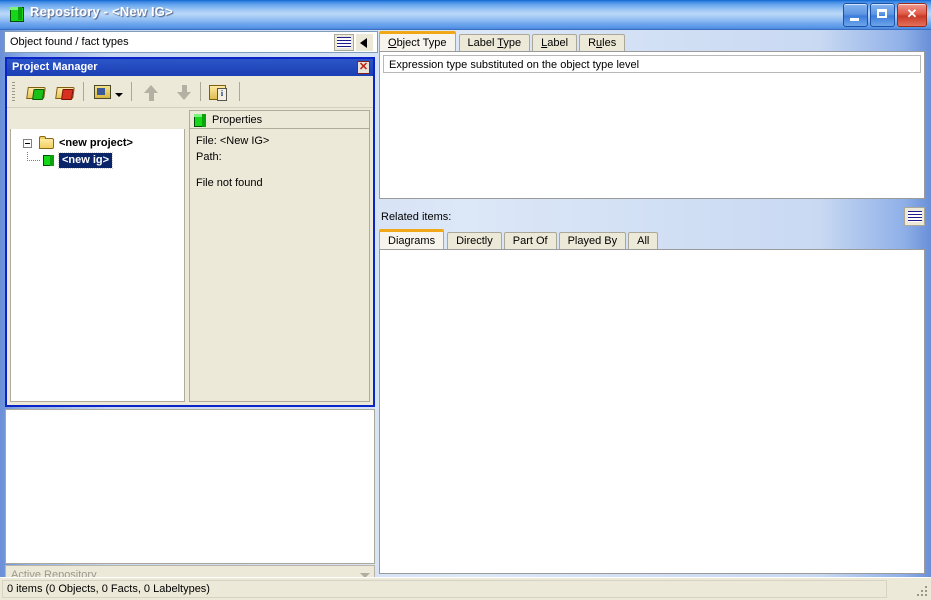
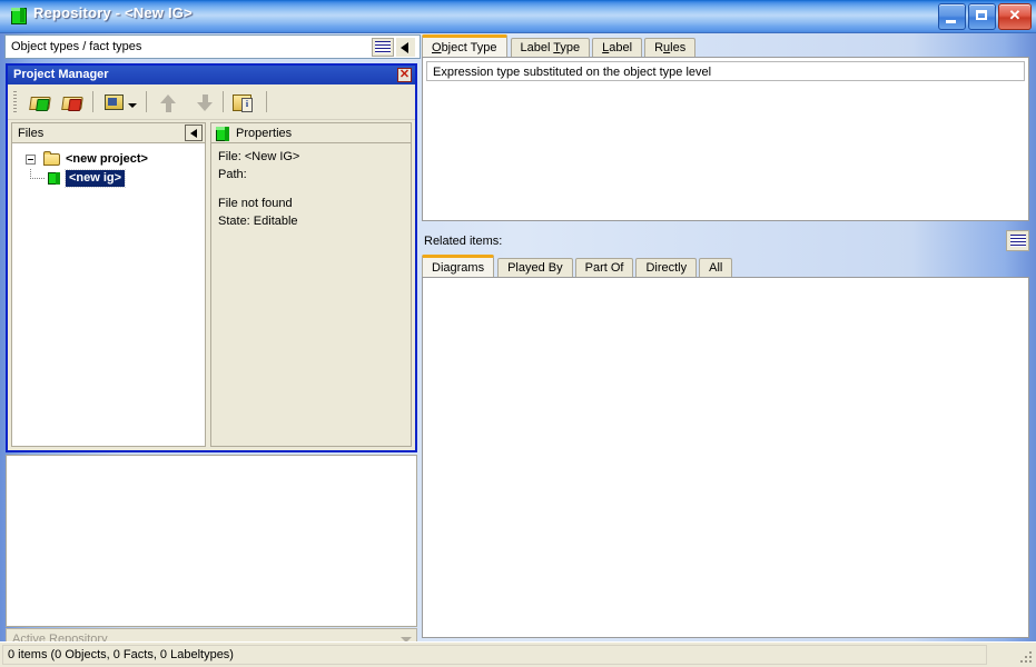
  Repository - <New IG>
  ✕
- Object found / fact types
+ Object types / fact types
  Project Manager
  ✕
+ Files
  <new project>
  <new ig>
  Properties
  File: <New IG>
  Path:
  File not found
+ State: Editable
  Active Repository
  Object Type
  Label Type
  Label
  Rules
  Expression type substituted on the object type level
  Related items:
  Diagrams
- Directly
+ Played By
  Part Of
- Played By
+ Directly
  All
  0 items (0 Objects, 0 Facts, 0 Labeltypes)
